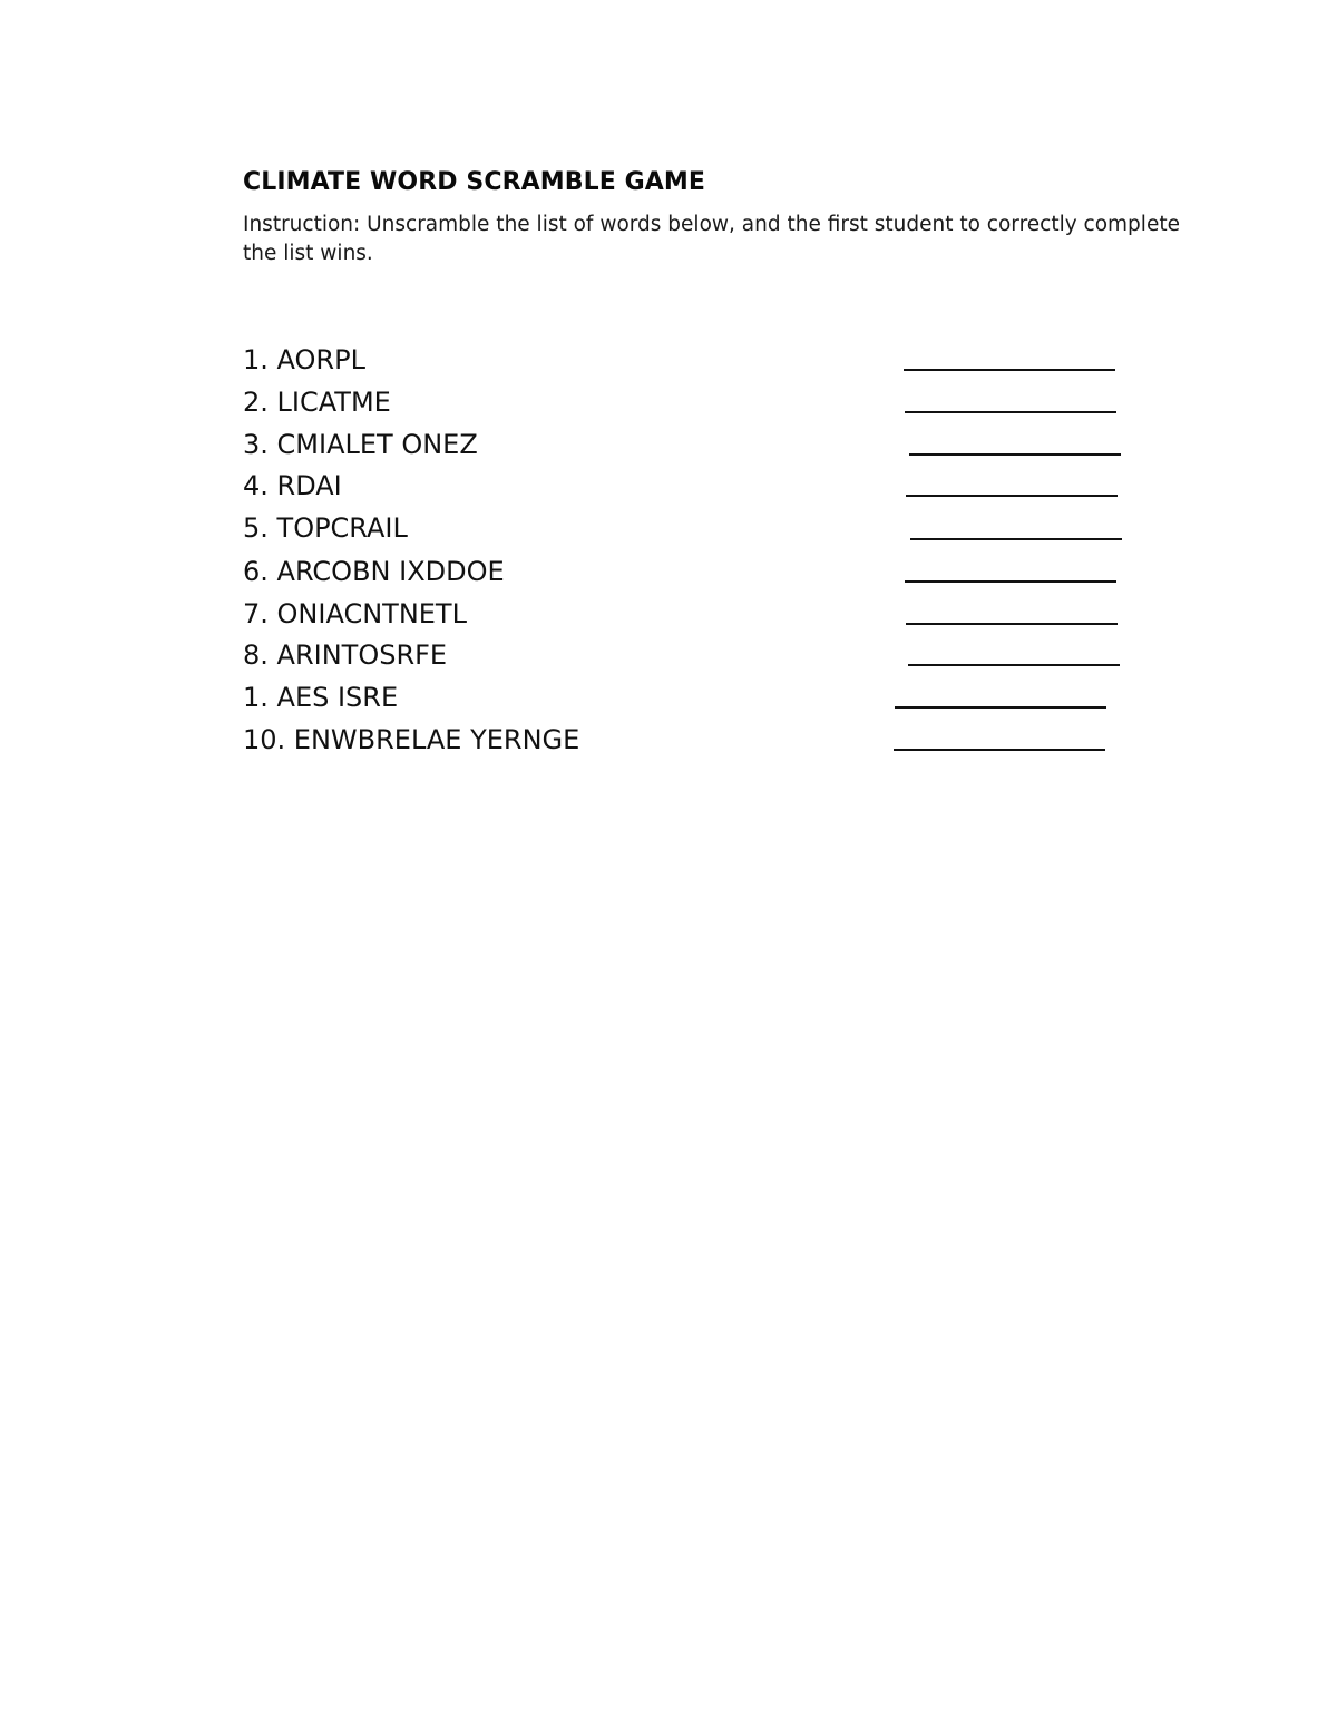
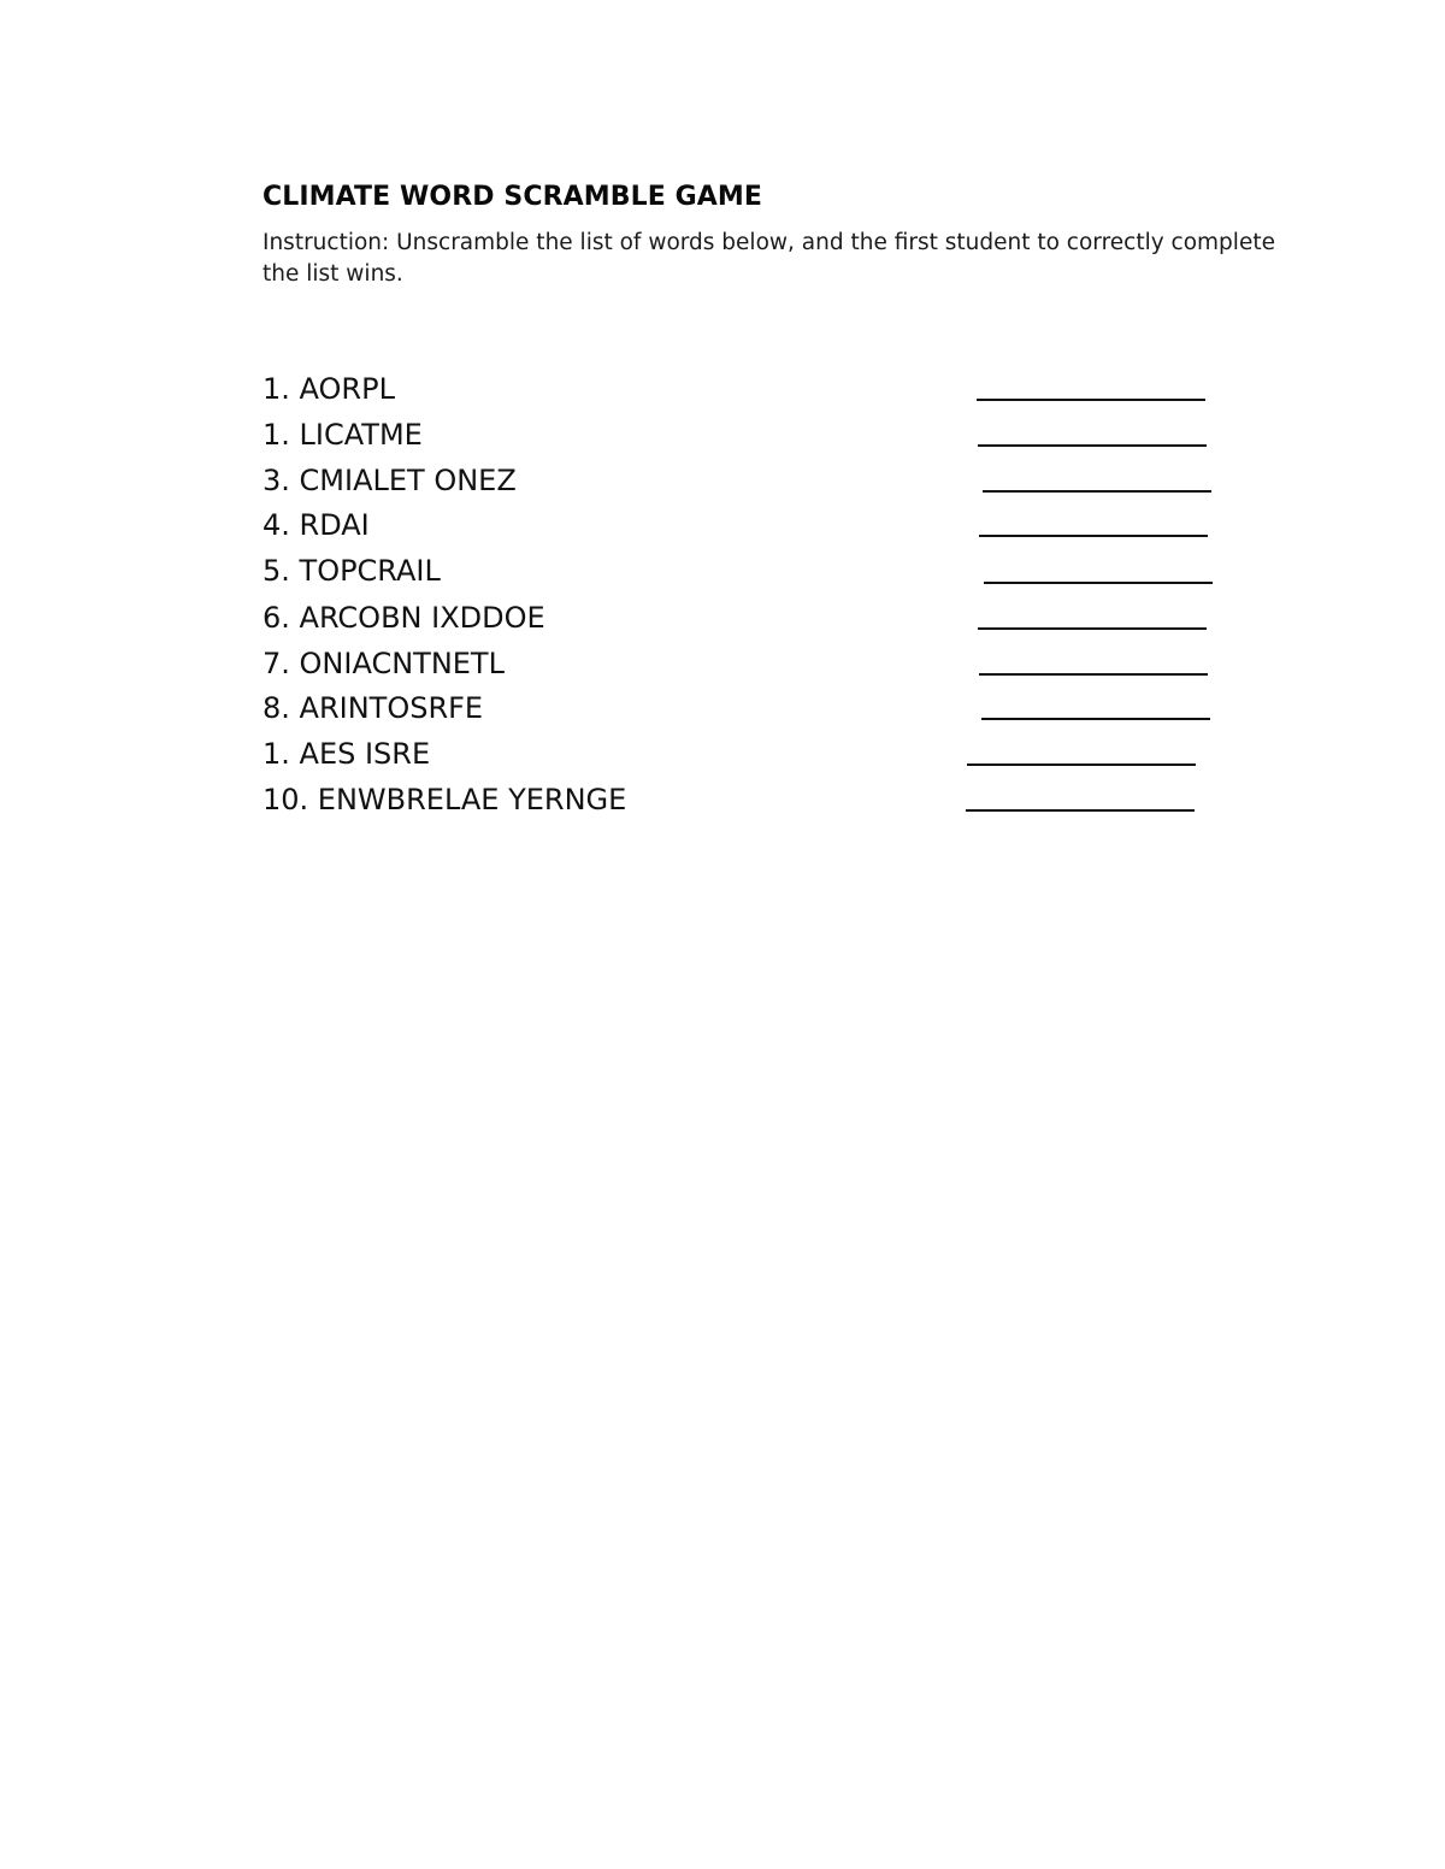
  CLIMATE WORD SCRAMBLE GAME
  Instruction: Unscramble the list of words below, and the first student to correctly complete the list wins.
  1. AORPL
- 2. LICATME
+ 1. LICATME
  3. CMIALET ONEZ
  4. RDAI
  5. TOPCRAIL
  6. ARCOBN IXDDOE
  7. ONIACNTNETL
  8. ARINTOSRFE
  1. AES ISRE
  10. ENWBRELAE YERNGE
